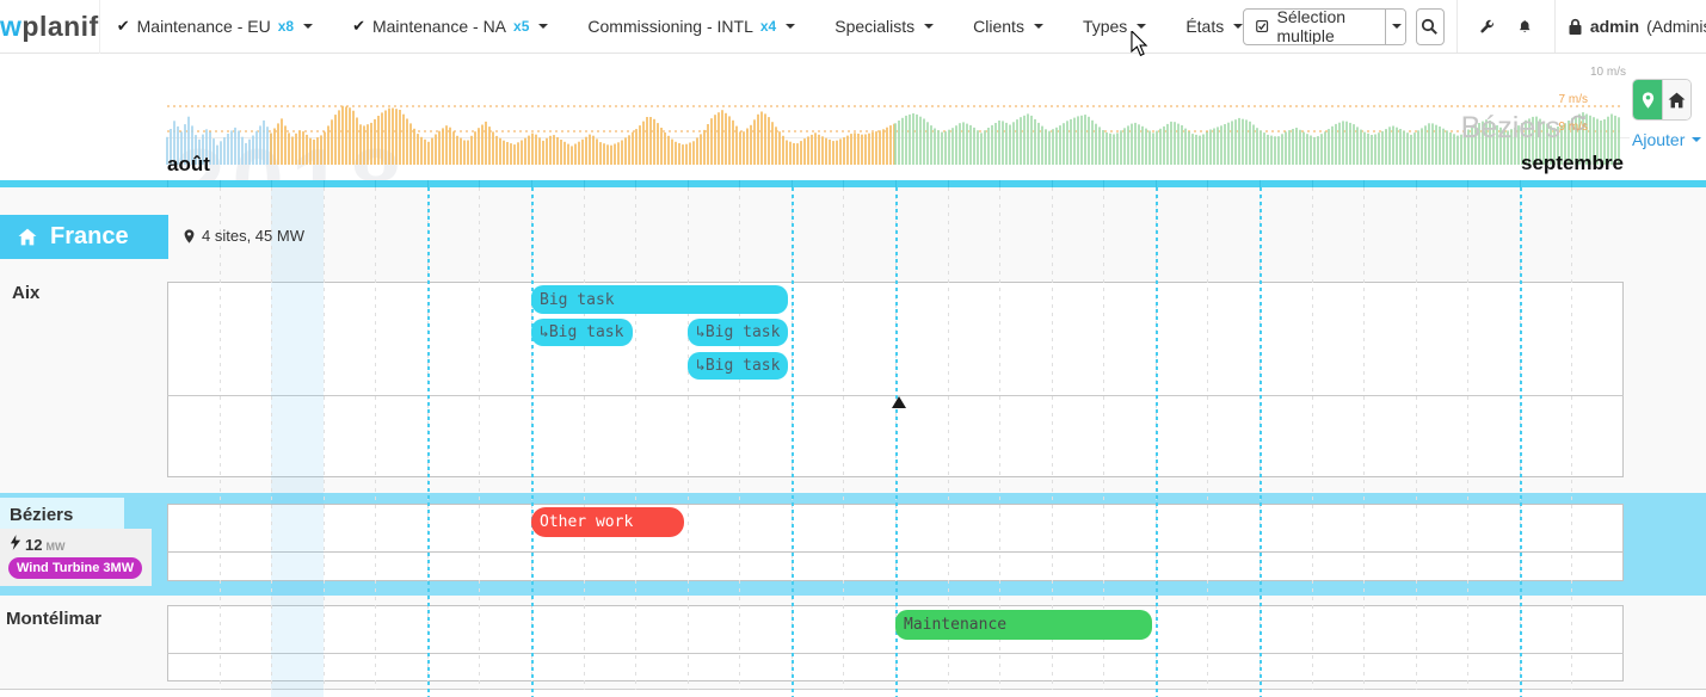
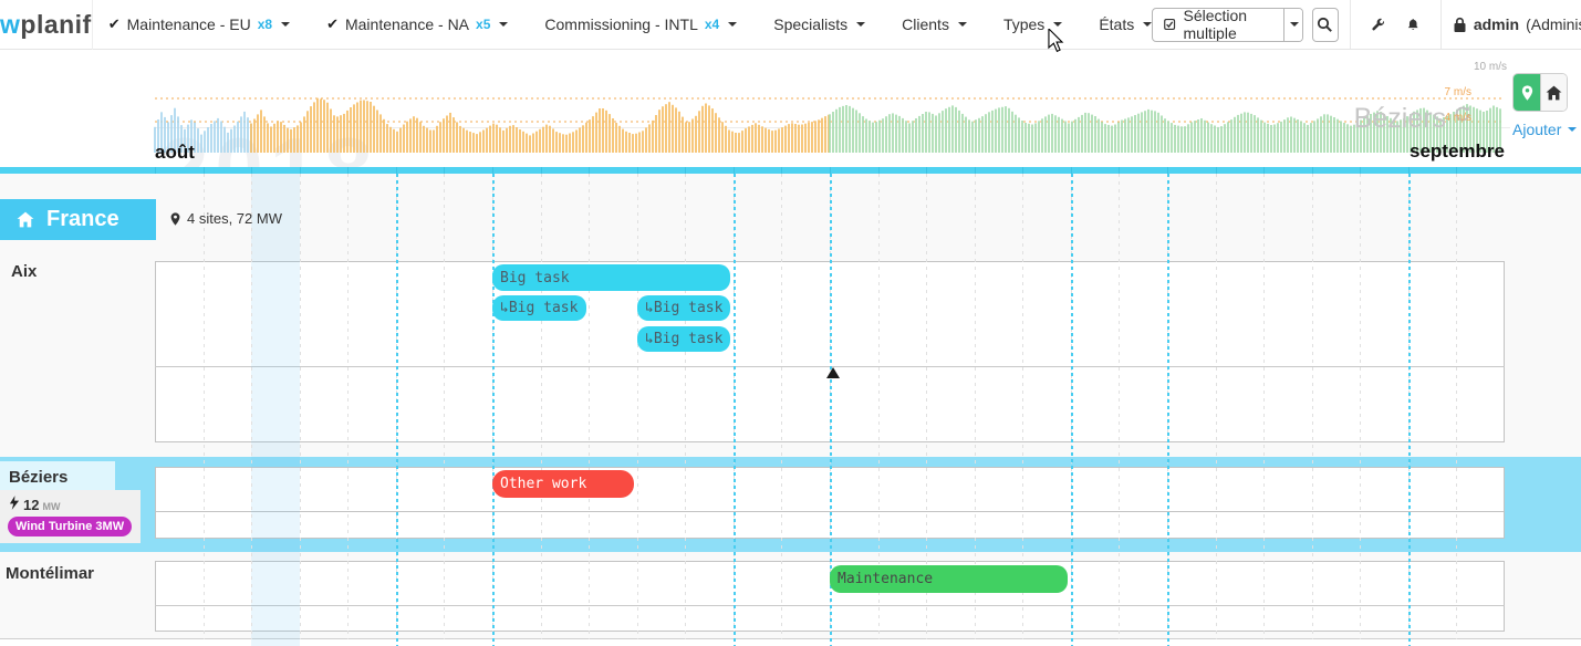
  w
  planif
  ✔
  Maintenance - EU
  x8
  ✔
  Maintenance - NA
  x5
  Commissioning - INTL
  x4
  Specialists
  Clients
  Types
  États
  Sélection multiple
  admin
  Béziers
  10 m/s
  7 m/s
- 9 m/s
+ 4 m/s
  août
  septembre
  France
- 4 sites, 45 MW
+ 4 sites, 72 MW
  Aix
  Béziers
  Montélimar
  12
  MW
  Wind Turbine 3MW
  Big task
  ↳Big task
  ↳Big task
  ↳Big task
  Other work
  Maintenance
  Ajouter
